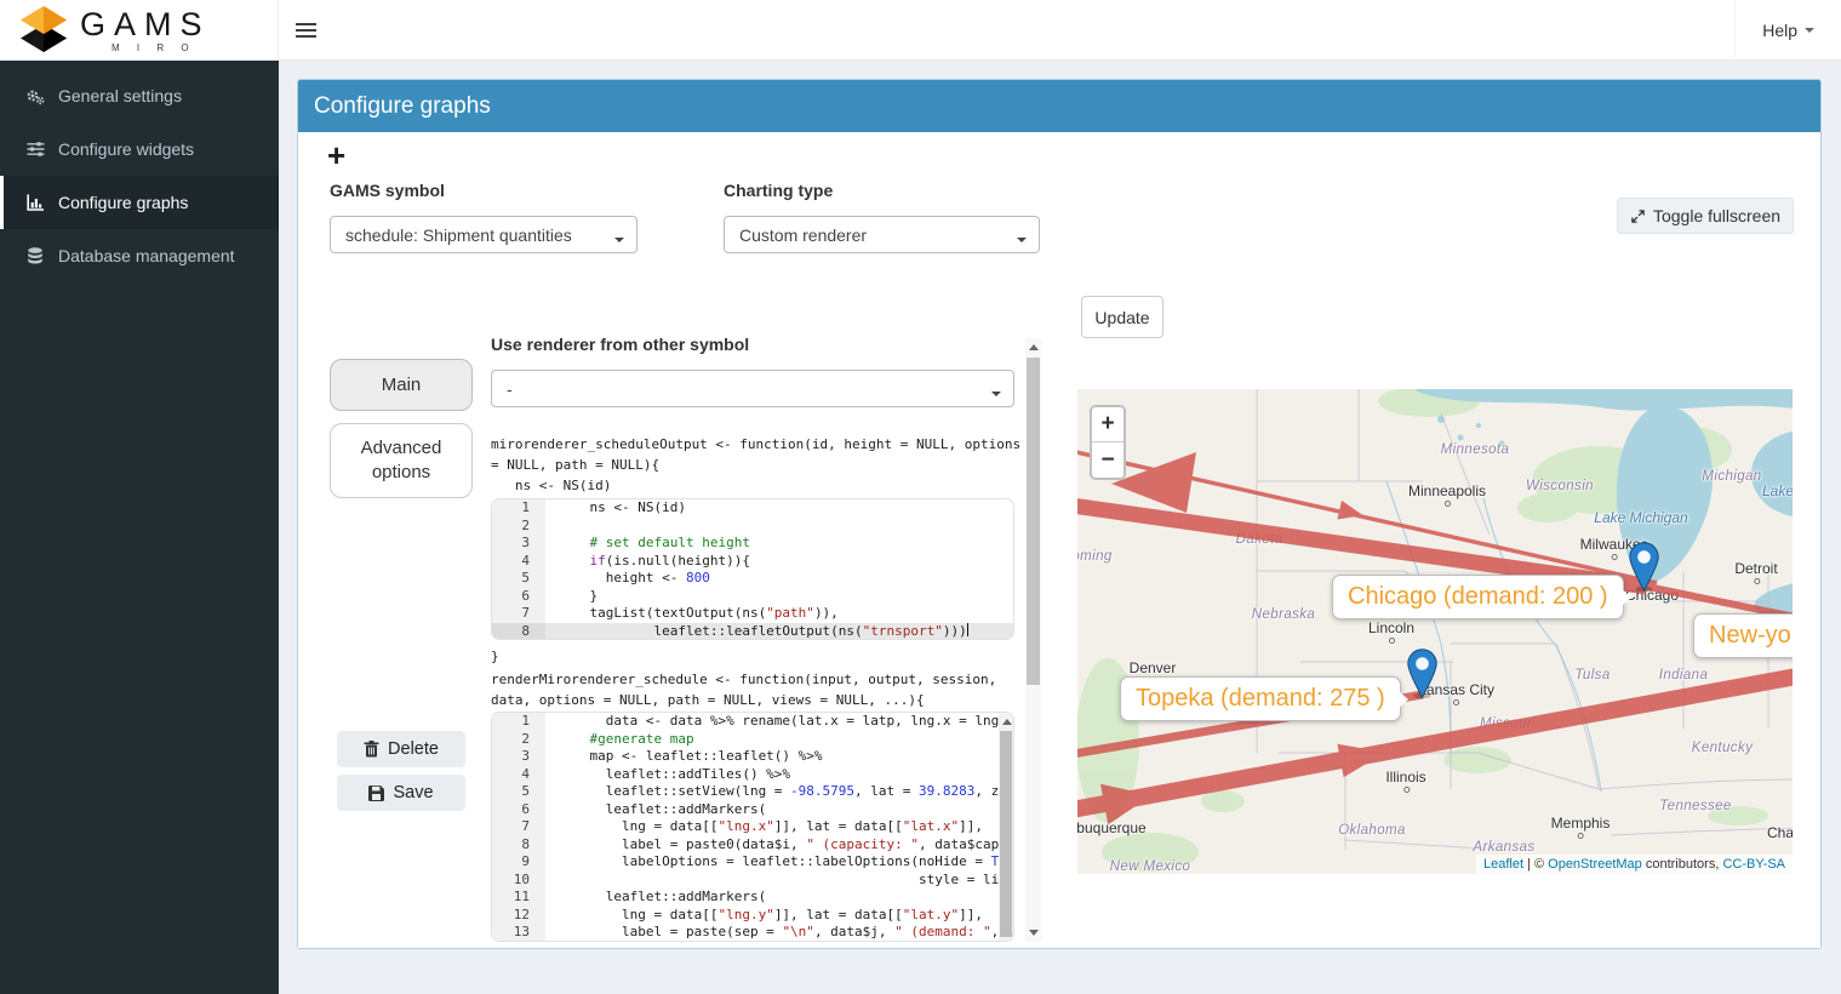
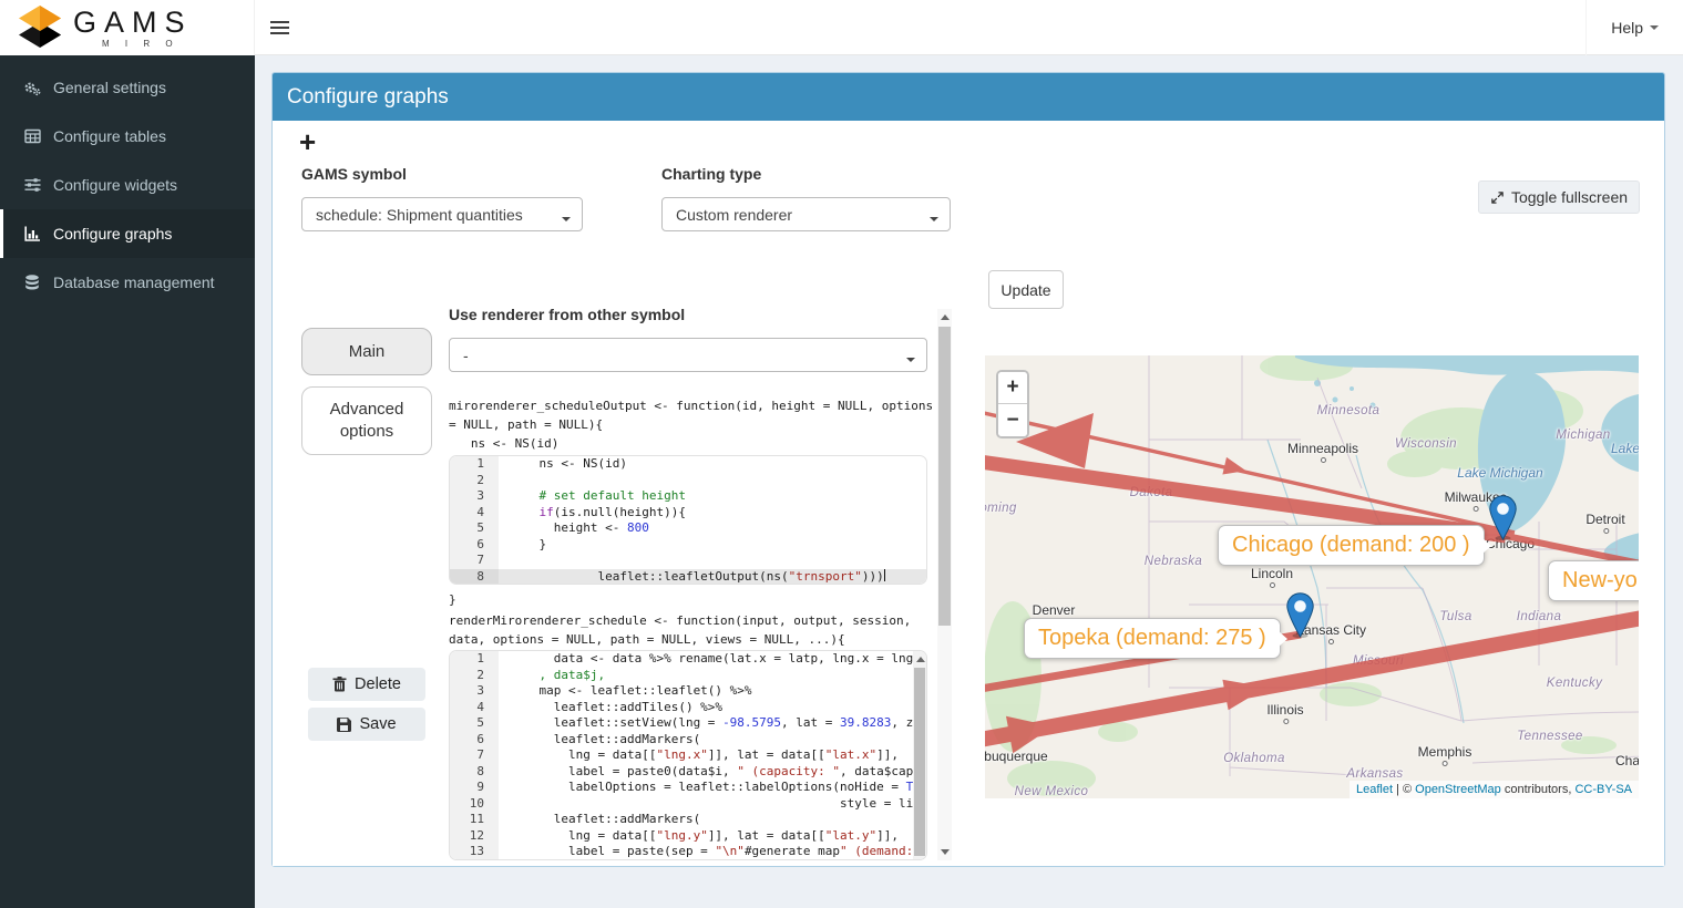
  GAMS
  M I R O
  Help
  General settings
+ Configure tables
  Configure widgets
  Configure graphs
  Database management
  Configure graphs
  +
  GAMS symbol
  schedule: Shipment quantities
  Charting type
  Custom renderer
  Toggle fullscreen
  Update
  Main
  Advanced options
  Use renderer from other symbol
  -
  mirorenderer_scheduleOutput <- function(id, height = NULL, options
  = NULL, path = NULL){
  ns <- NS(id)
  1
  ns <- NS(id)
  2
  3
  # set default height
  4
  if(is.null(height)){
  5
  height <- 800
  6
  }
  7
- tagList(textOutput(ns("path")),
  8
  leaflet::leafletOutput(ns("trnsport")))
  }
  renderMirorenderer_schedule <- function(input, output, session,
  data, options = NULL, path = NULL, views = NULL, ...){
  1
  data <- data %>% rename(lat.x = latp, lng.x = lng
  2
- #generate map
+ , data$j,
  3
  map <- leaflet::leaflet() %>%
  4
  leaflet::addTiles() %>%
  5
  leaflet::setView(lng = -98.5795, lat = 39.8283, z
  6
  leaflet::addMarkers(
  7
  lng = data[["lng.x"]], lat = data[["lat.x"]],
  8
  label = paste0(data$i, " (capacity: ", data$cap
  9
  labelOptions = leaflet::labelOptions(noHide = T
  10
  11
  leaflet::addMarkers(
  12
  lng = data[["lng.y"]], lat = data[["lat.y"]],
  13
- label = paste(sep = "\n", data$j, " (demand: ",
+ label = paste(sep = "\n"#generate map" (demand:
  Delete
  Save
  Minnesota
  Minneapolis
  Wisconsin
  Michigan
  Lake Michigan
  Lake
  Milwauk
  Detroit
  Dakota
  ming
  Nebraska
  Lincoln
  hicago
  Denver
  ansas City
  Tulsa
  Indiana
  Missouri
  Kentucky
  Illinois
  Tennessee
  Memphis
  Arkansas
  Oklahoma
  buquerque
  Cha
  New Mexico
  Chicago (demand: 200 )
  Topeka (demand: 275 )
  New-yo
  +
  −
  Leaflet | © OpenStreetMap contributors, CC-BY-SA
